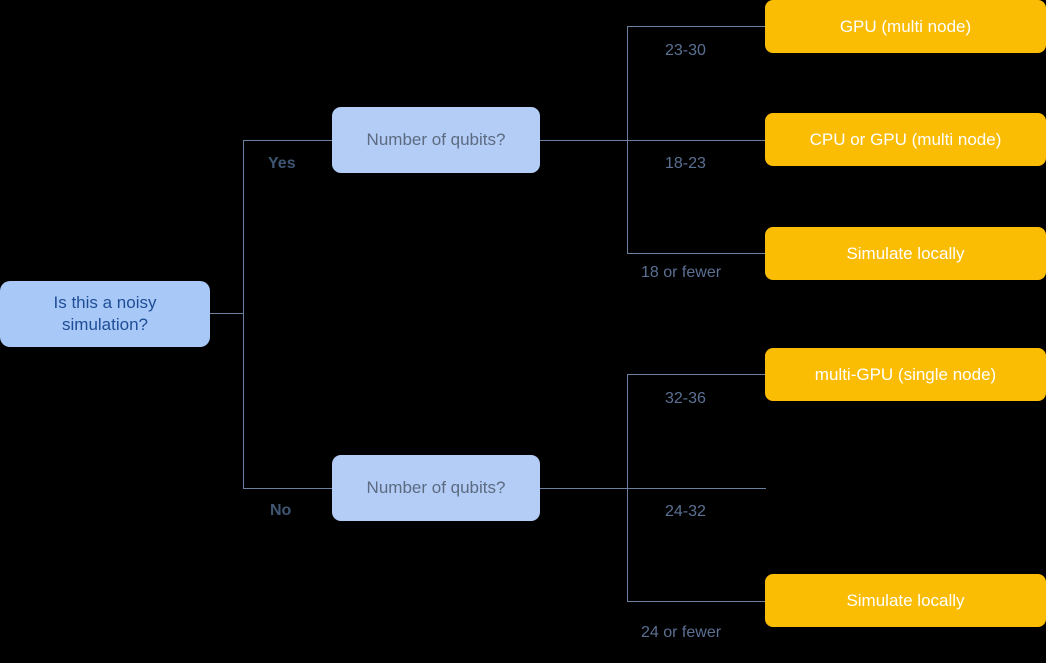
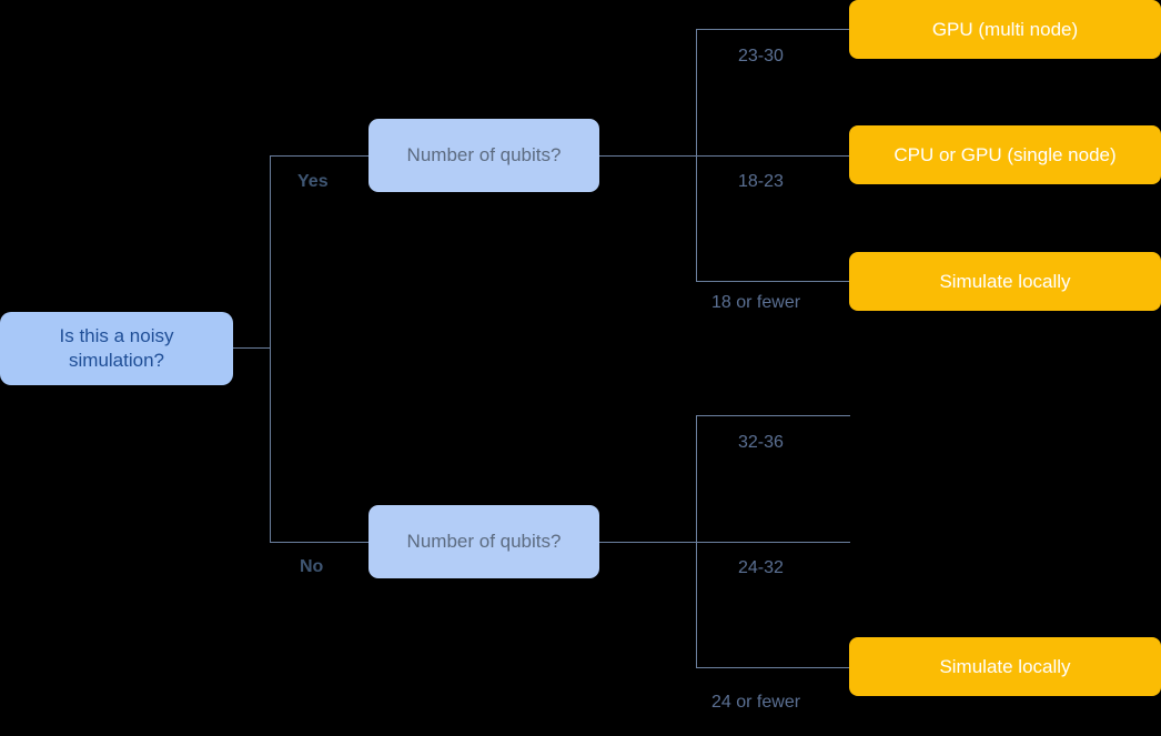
  Yes
  No
  23-30
  18-23
  18 or fewer
  32-36
  24-32
  24 or fewer
  Is this a noisy simulation?
  Number of qubits?
  Number of qubits?
  GPU (multi node)
- CPU or GPU (multi node)
+ CPU or GPU (single node)
  Simulate locally
- multi-GPU (single node)
  Simulate locally
